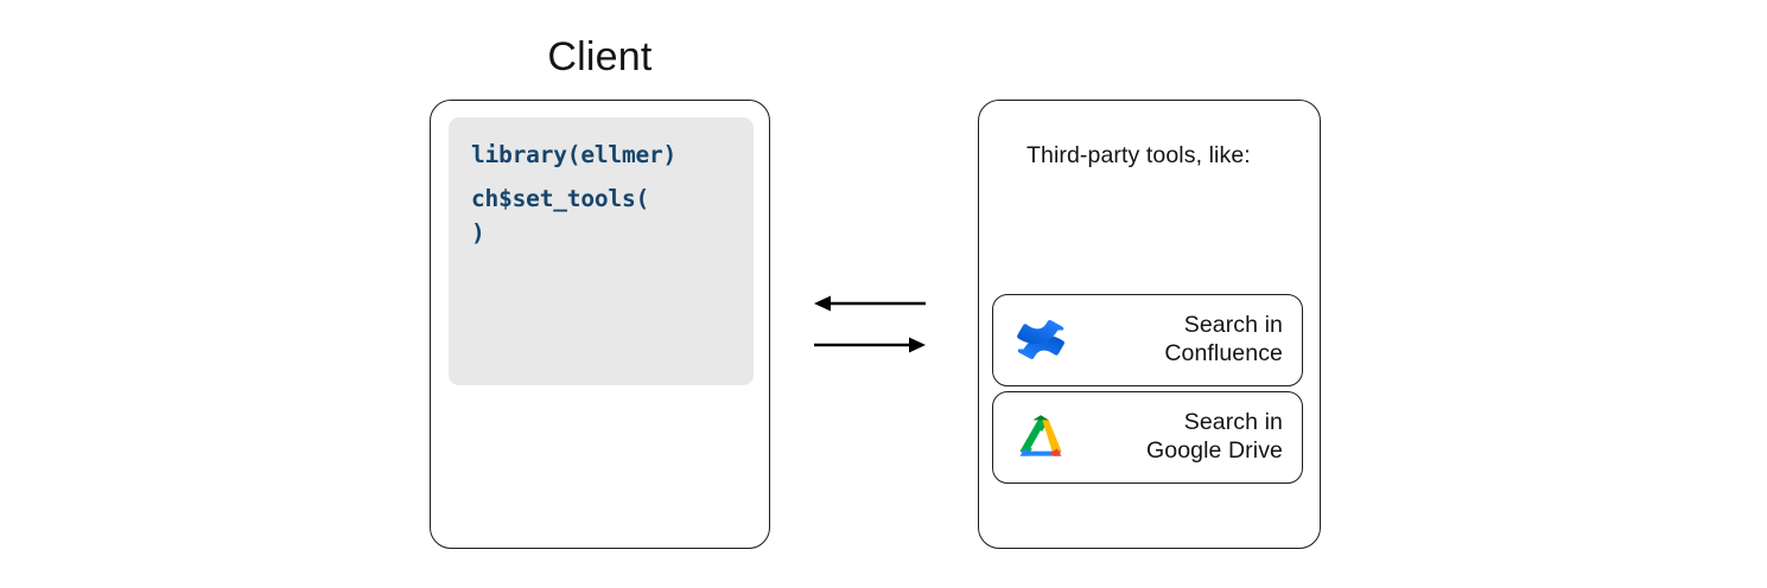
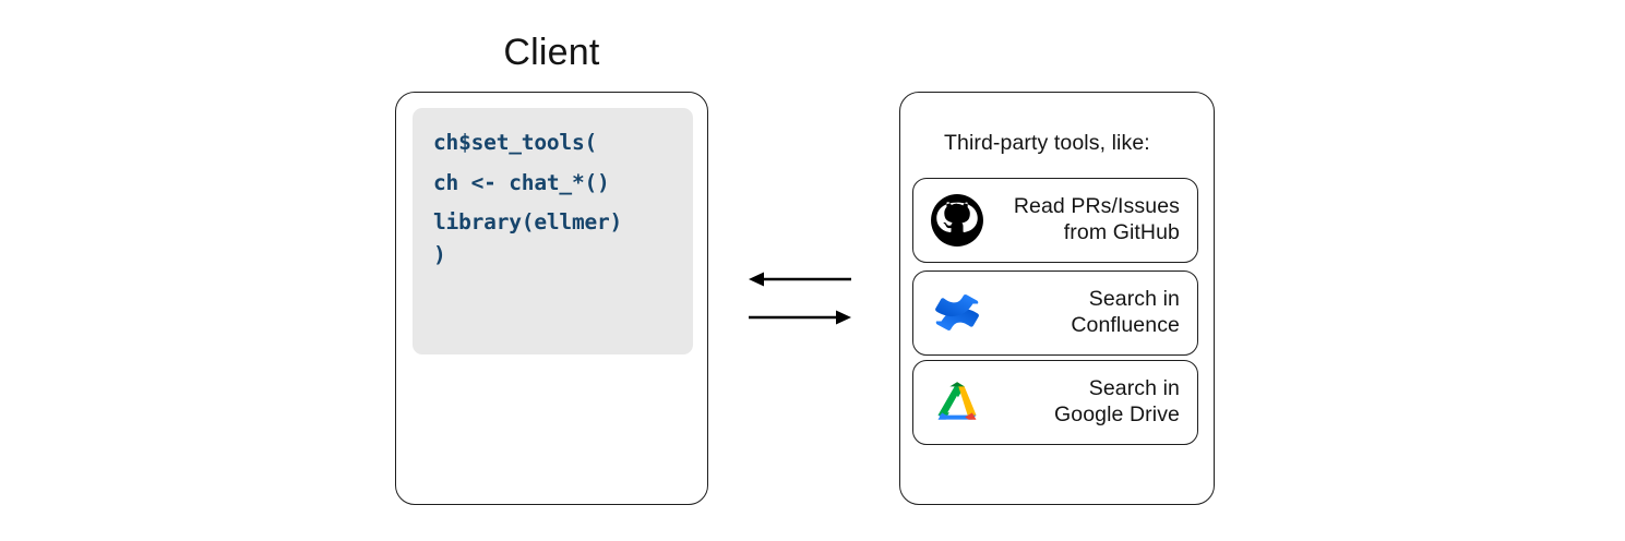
  Client
- library(ellmer)
+ ch$set_tools(
+ ch <- chat_*()
- ch$set_tools(
+ library(ellmer)
  )
  Third-party tools, like:
+ Read PRs/Issues
+ from GitHub
  Search in
  Confluence
  Search in
  Google Drive
